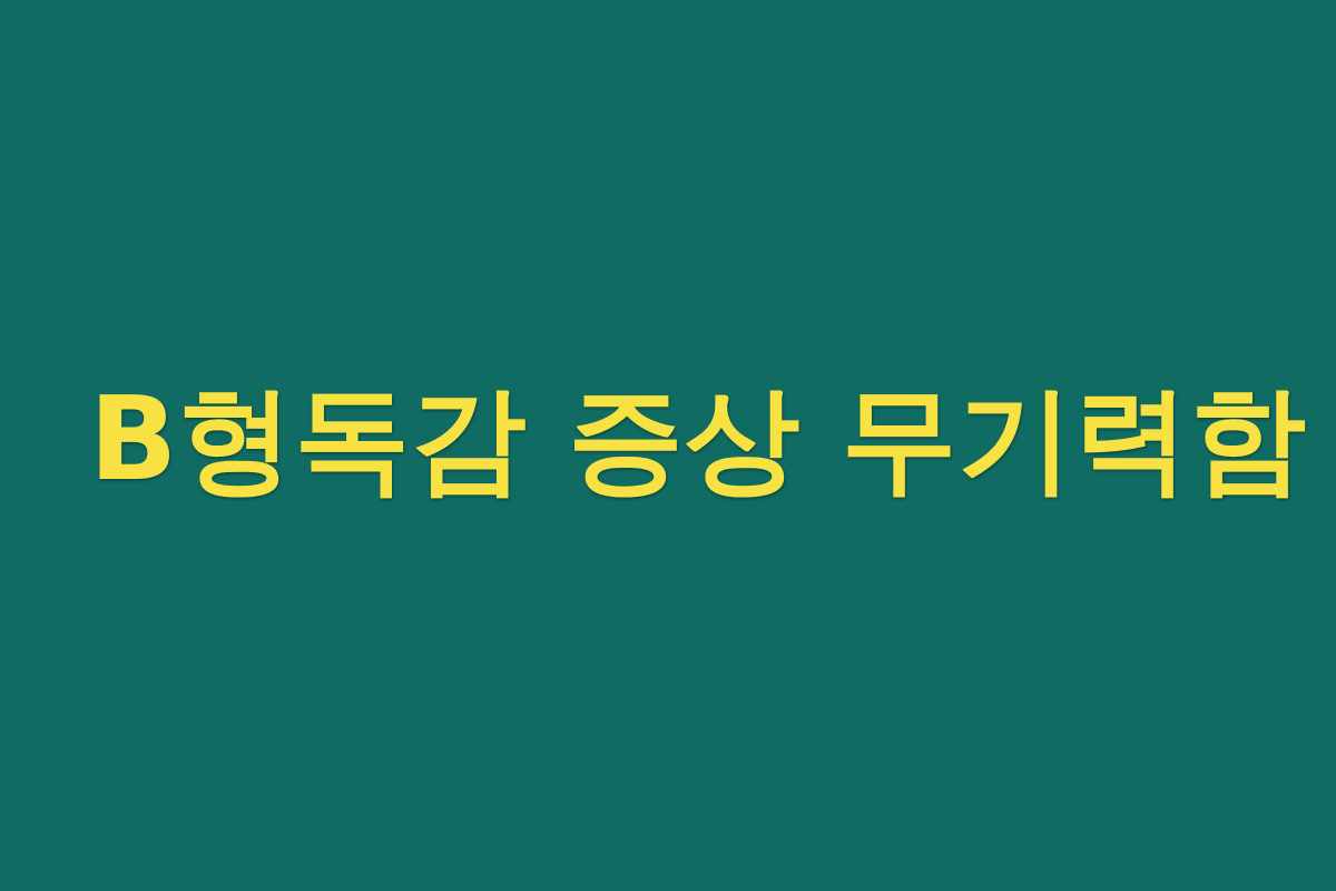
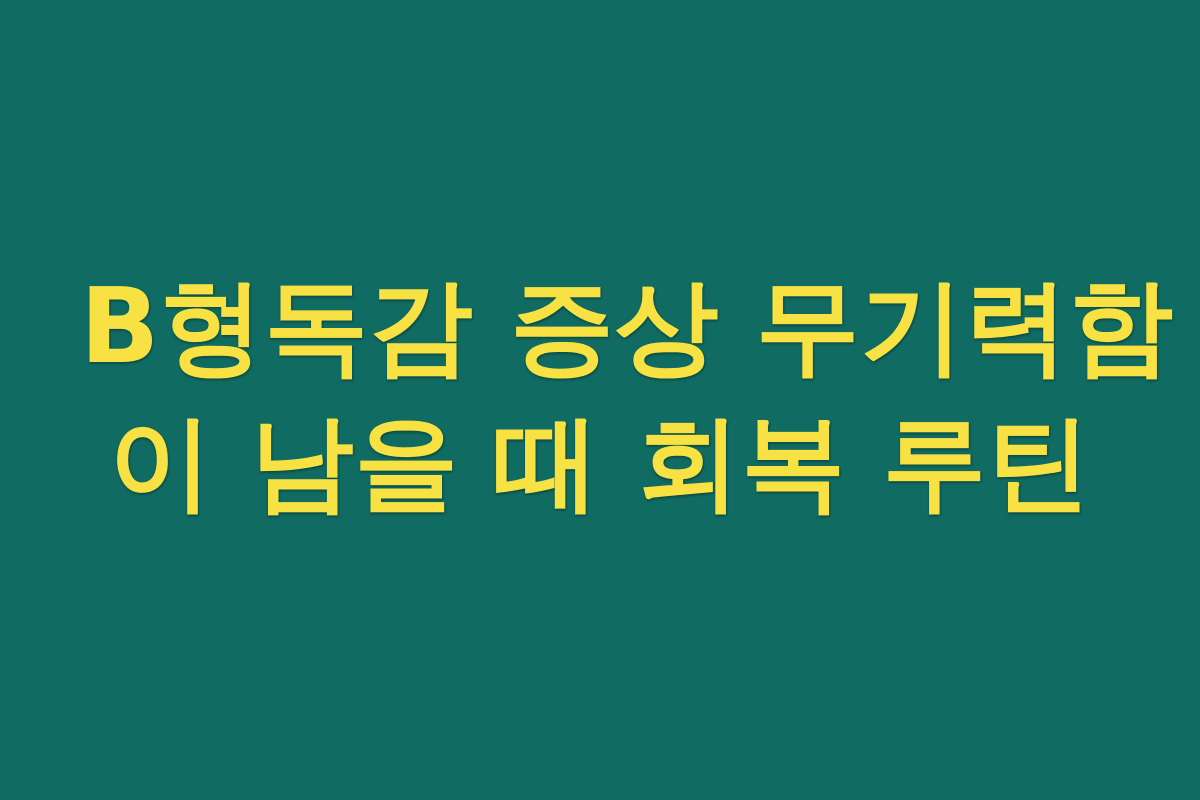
  B형독감 증상 무기력함
+ 이 남을 때 회복 루틴
